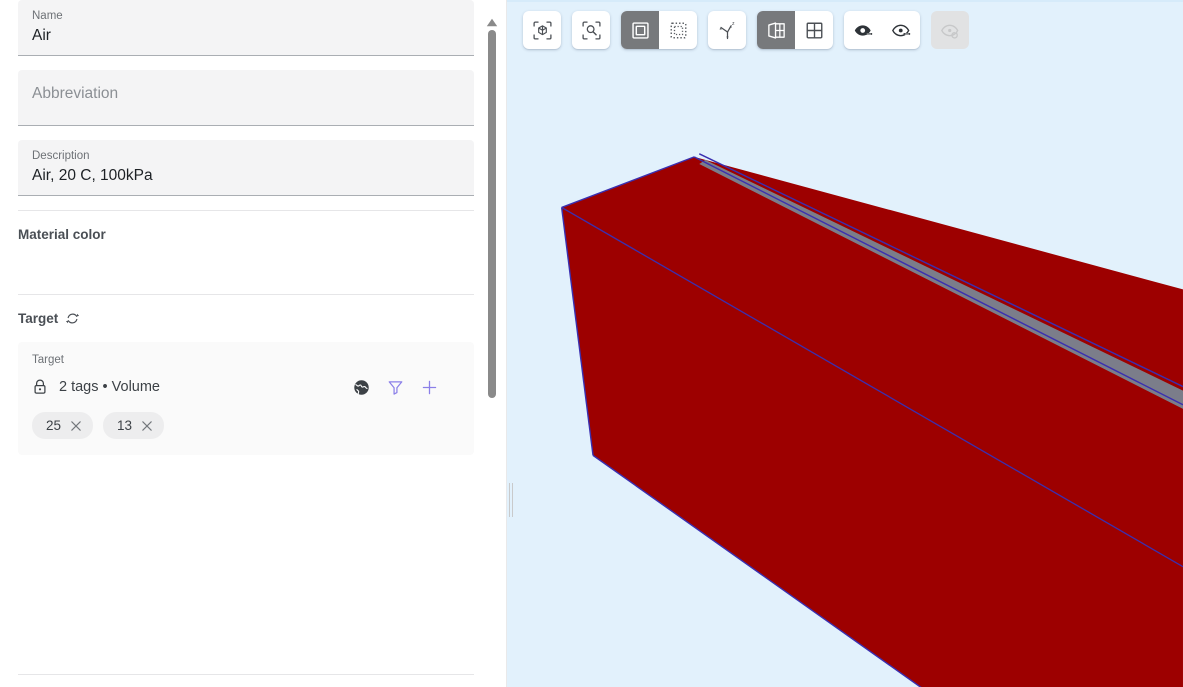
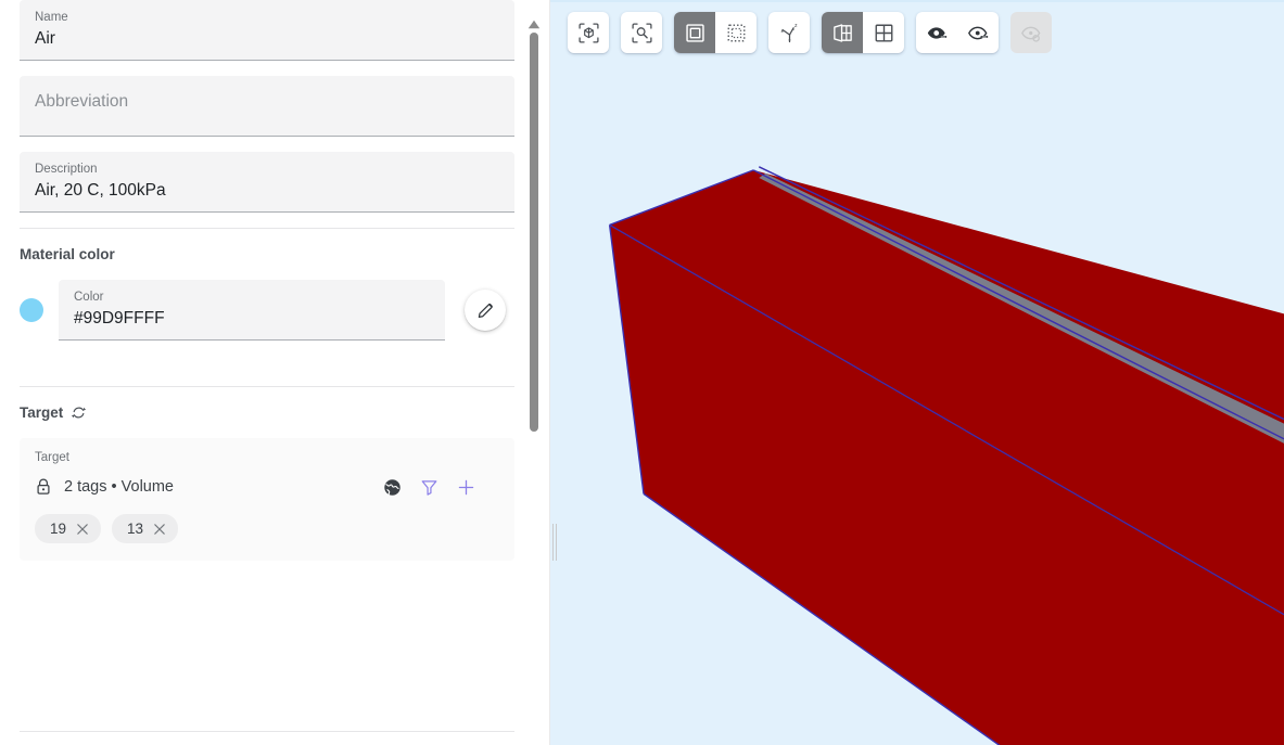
  Name
  Air
  Abbreviation
  Description
  Air, 20 C, 100kPa
  Material color
+ Color
+ #99D9FFFF
  Target
  Target
  2 tags • Volume
- 25
+ 19
  13
